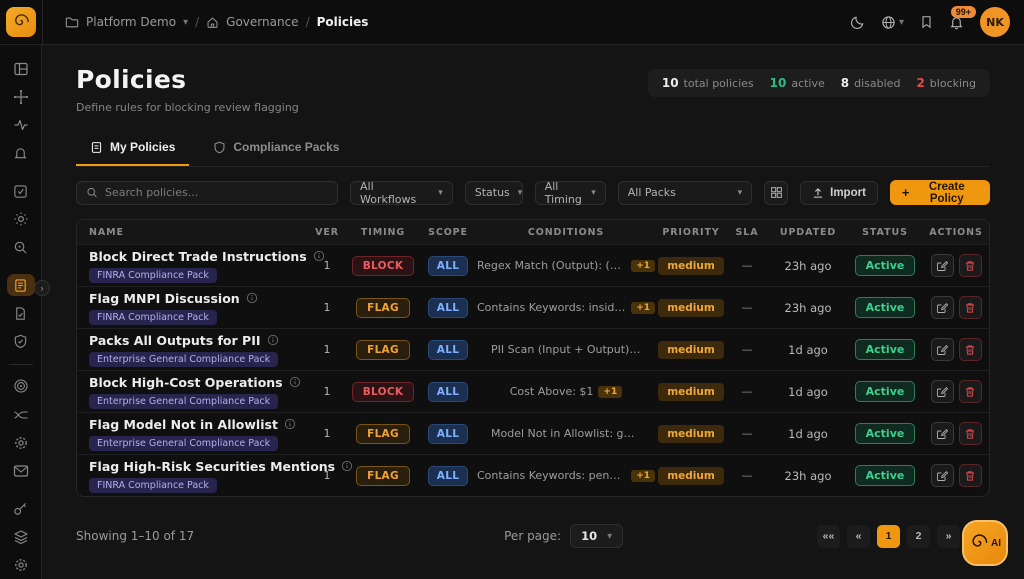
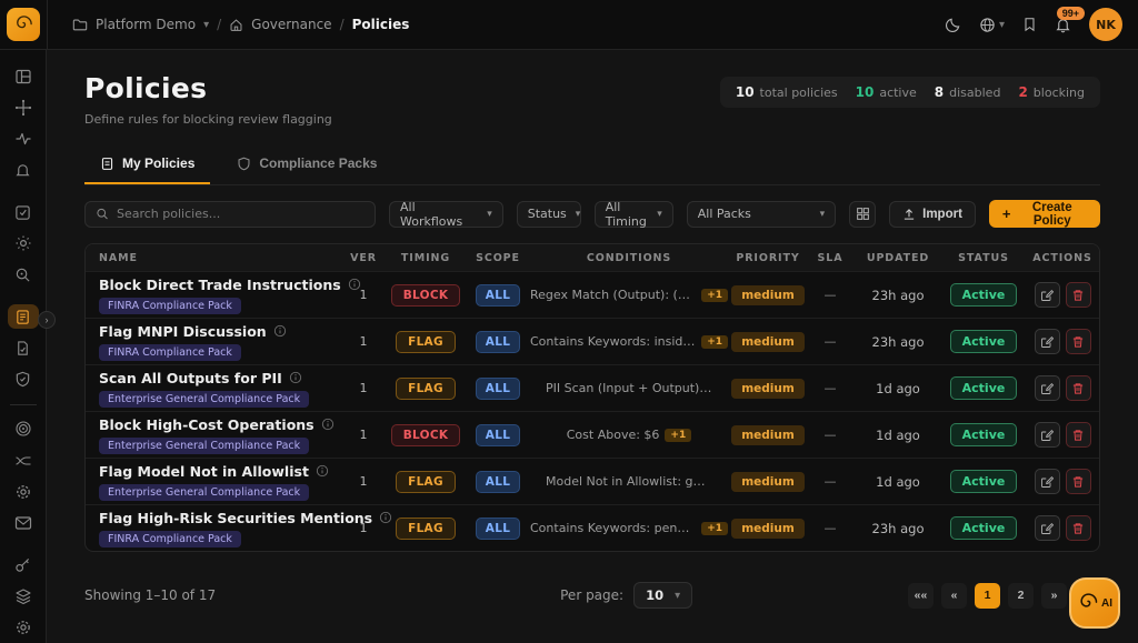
  Platform Demo
  ▾
  /
  Governance
  /
  Policies
  ▾
  99+
  NK
  ›
  Policies
  Define rules for blocking review flagging
  10
  total policies
  10
  active
  8
  disabled
  2
  blocking
  My Policies
  Compliance Packs
  Search policies...
  All Workflows
  ▾
  Status
  ▾
  All Timing
  ▾
  All Packs
  ▾
  Import
  +
  Create Policy
  NAME
  VER
  TIMING
  SCOPE
  CONDITIONS
  PRIORITY
  SLA
  UPDATED
  STATUS
  ACTIONS
  Block Direct Trade Instructions
  FINRA Compliance Pack
  1
  BLOCK
  ALL
  Regex Match (Output): (?i)\
  +1
  medium
  —
  23h ago
  Active
  Flag MNPI Discussion
  FINRA Compliance Pack
  1
  FLAG
  ALL
  Contains Keywords: insider
  +1
  medium
  —
  23h ago
  Active
- Packs All Outputs for PII
+ Scan All Outputs for PII
  Enterprise General Compliance Pack
  1
  FLAG
  ALL
  PII Scan (Input + Output): a
  medium
  —
  1d ago
  Active
  Block High-Cost Operations
  Enterprise General Compliance Pack
  1
  BLOCK
  ALL
- Cost Above: $1
+ Cost Above: $6
  +1
  medium
  —
  1d ago
  Active
  Flag Model Not in Allowlist
  Enterprise General Compliance Pack
  1
  FLAG
  ALL
  Model Not in Allowlist: gpt-
  medium
  —
  1d ago
  Active
  Flag High-Risk Securities Mentions
  FINRA Compliance Pack
  1
  FLAG
  ALL
  Contains Keywords: penny
  +1
  medium
  —
  23h ago
  Active
  Showing 1–10 of 17
  Per page:
  10
  ▾
  ««
  «
  1
  2
  »
  AI
